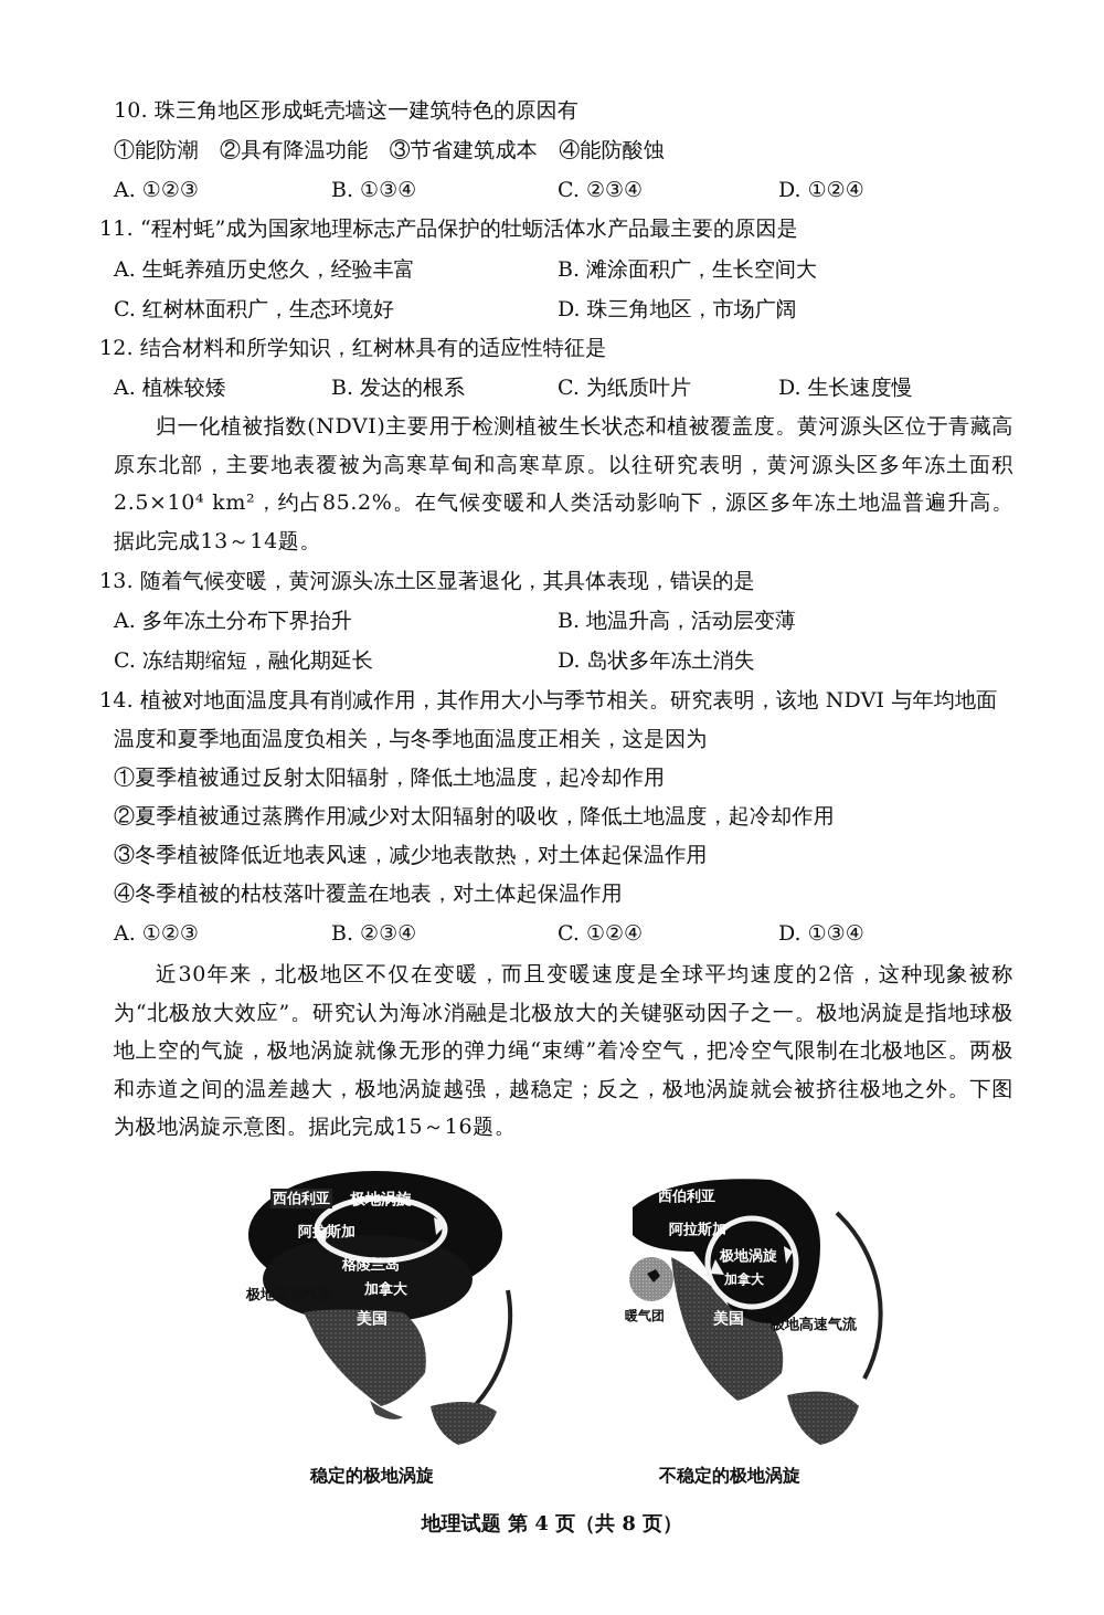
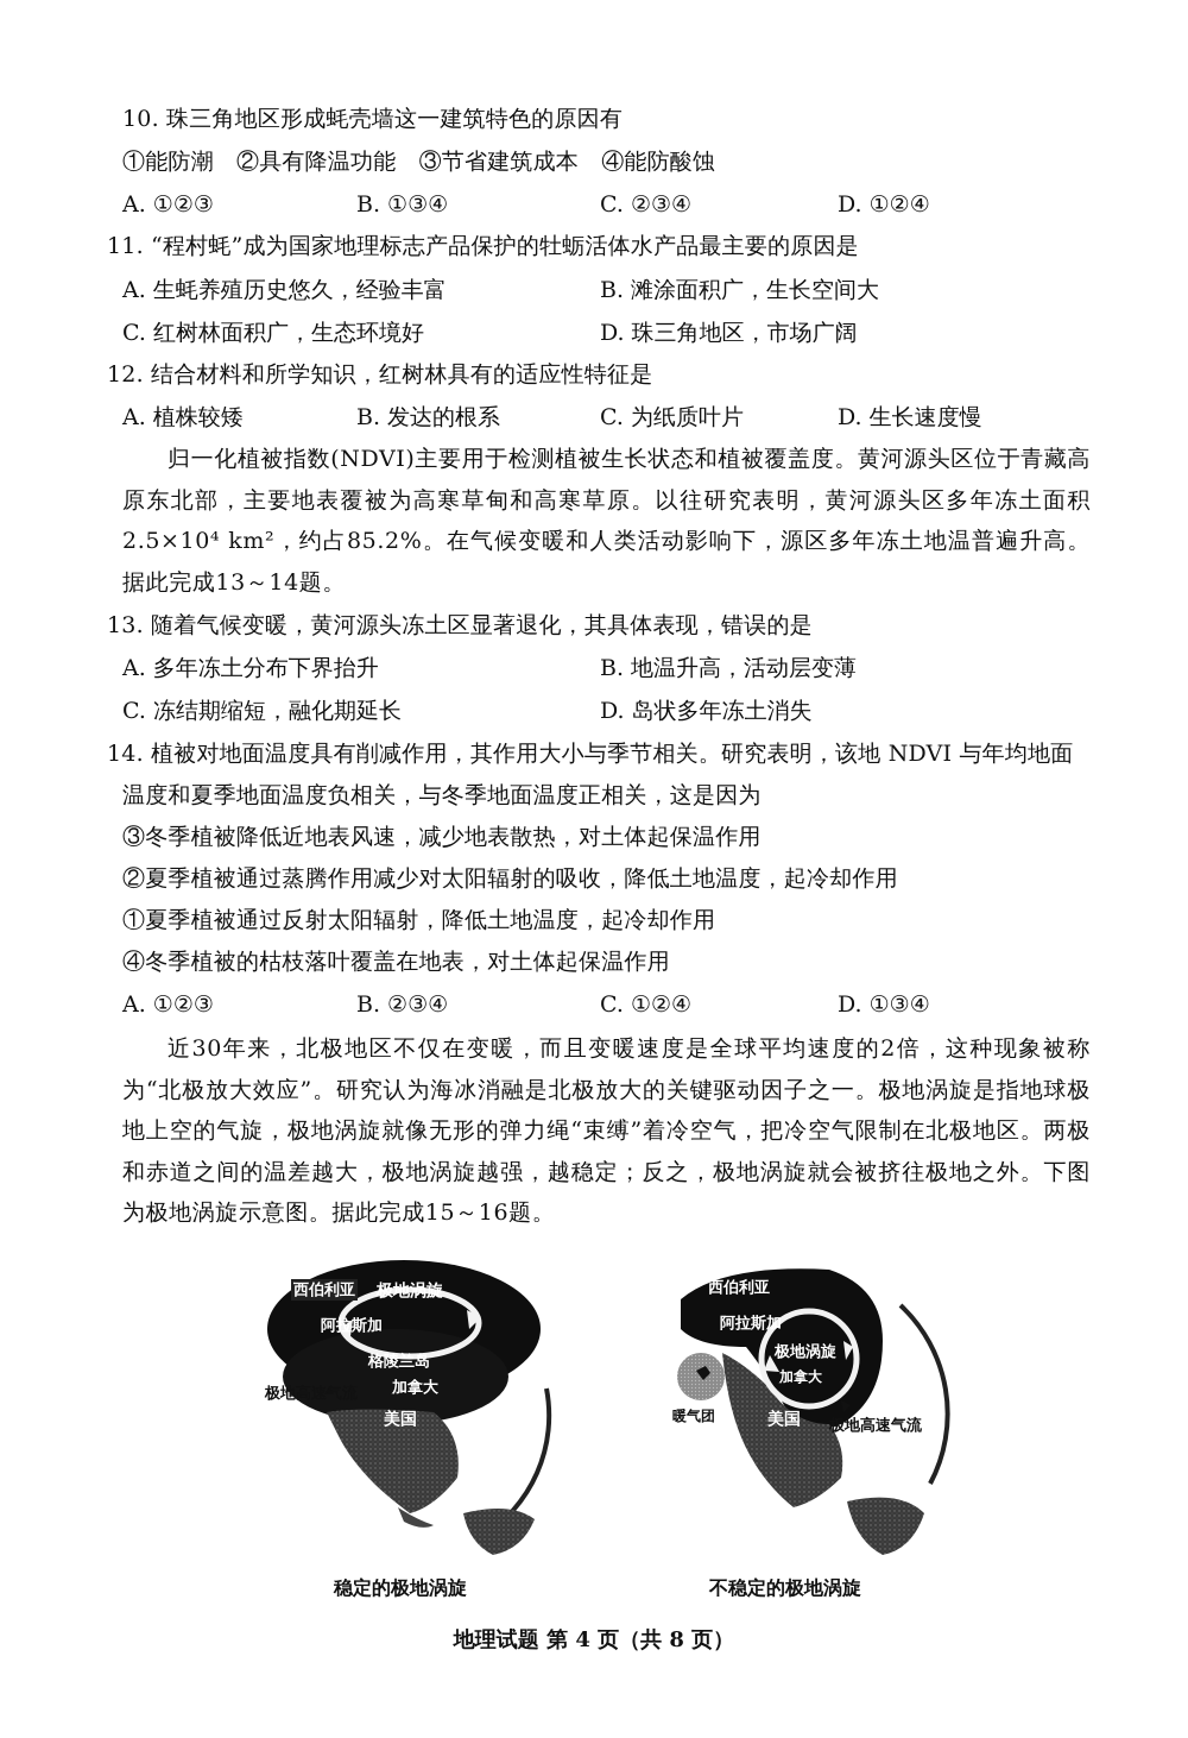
  10. 珠三角地区形成蚝壳墙这一建筑特色的原因有
  ①能防潮 ②具有降温功能 ③节省建筑成本 ④能防酸蚀
  A. ①②③
  B. ①③④
  C. ②③④
  D. ①②④
  11. “程村蚝”成为国家地理标志产品保护的牡蛎活体水产品最主要的原因是
  A. 生蚝养殖历史悠久，经验丰富
  B. 滩涂面积广，生长空间大
  C. 红树林面积广，生态环境好
  D. 珠三角地区，市场广阔
  12. 结合材料和所学知识，红树林具有的适应性特征是
  A. 植株较矮
  B. 发达的根系
  C. 为纸质叶片
  D. 生长速度慢
  归一化植被指数(NDVI)主要用于检测植被生长状态和植被覆盖度。黄河源头区位于青藏高原东北部，主要地表覆被为高寒草甸和高寒草原。以往研究表明，黄河源头区多年冻土面积2.5×10⁴ km²，约占85.2%。在气候变暖和人类活动影响下，源区多年冻土地温普遍升高。据此完成13～14题。
  13. 随着气候变暖，黄河源头冻土区显著退化，其具体表现，错误的是
  A. 多年冻土分布下界抬升
  B. 地温升高，活动层变薄
  C. 冻结期缩短，融化期延长
  D. 岛状多年冻土消失
  14. 植被对地面温度具有削减作用，其作用大小与季节相关。研究表明，该地 NDVI 与年均地面
  温度和夏季地面温度负相关，与冬季地面温度正相关，这是因为
- ①夏季植被通过反射太阳辐射，降低土地温度，起冷却作用
+ ③冬季植被降低近地表风速，减少地表散热，对土体起保温作用
  ②夏季植被通过蒸腾作用减少对太阳辐射的吸收，降低土地温度，起冷却作用
- ③冬季植被降低近地表风速，减少地表散热，对土体起保温作用
+ ①夏季植被通过反射太阳辐射，降低土地温度，起冷却作用
  ④冬季植被的枯枝落叶覆盖在地表，对土体起保温作用
  A. ①②③
  B. ②③④
  C. ①②④
  D. ①③④
  近30年来，北极地区不仅在变暖，而且变暖速度是全球平均速度的2倍，这种现象被称为“北极放大效应”。研究认为海冰消融是北极放大的关键驱动因子之一。极地涡旋是指地球极地上空的气旋，极地涡旋就像无形的弹力绳“束缚”着冷空气，把冷空气限制在北极地区。两极和赤道之间的温差越大，极地涡旋越强，越稳定；反之，极地涡旋就会被挤往极地之外。下图为极地涡旋示意图。据此完成15～16题。
  西伯利亚
  极地涡旋
  阿拉斯加
  格陵兰岛
  加拿大
  美国
  极地高速气流
  西伯利亚
  阿拉斯加
  极地涡旋
  加拿大
  美国
  暖气团
  极地高速气流
  稳定的极地涡旋
  不稳定的极地涡旋
  地理试题 第 4 页（共 8 页）
